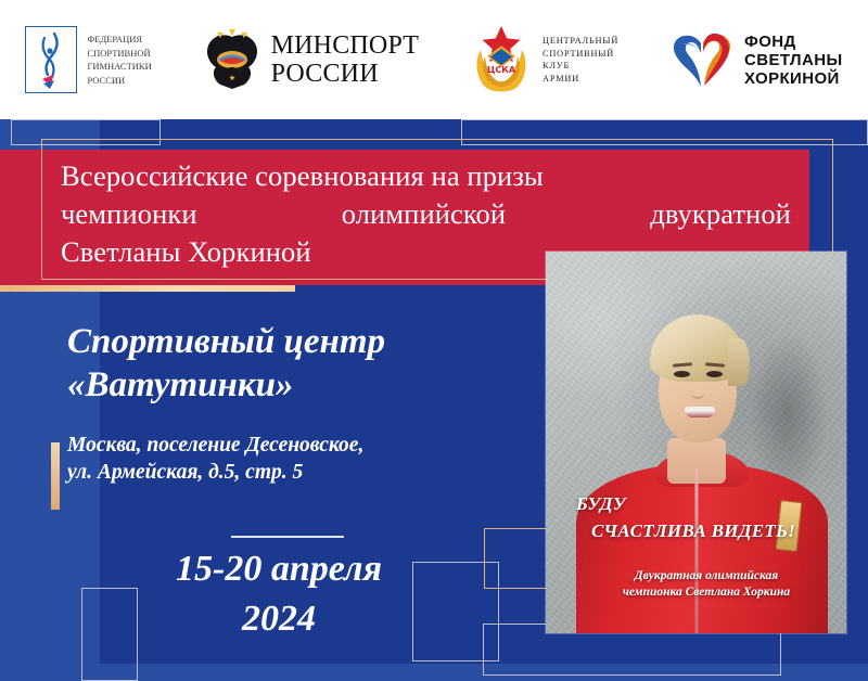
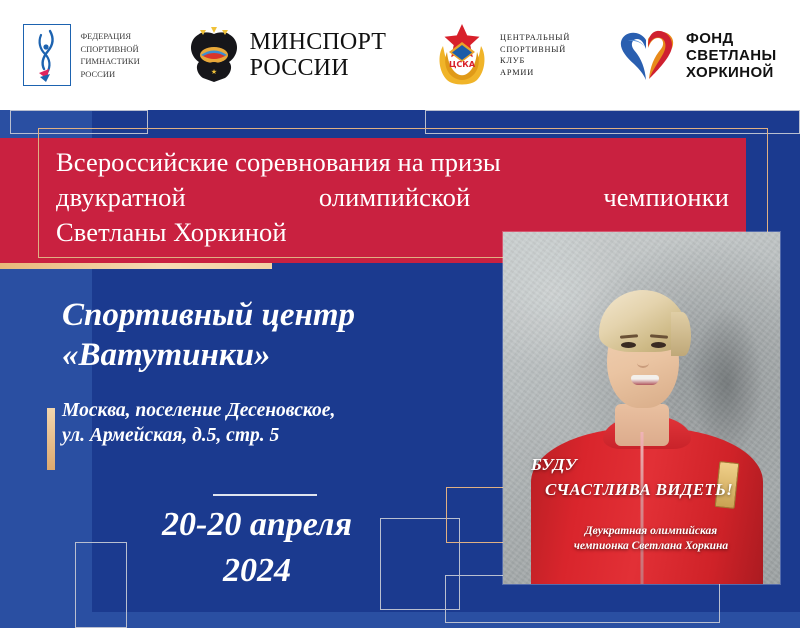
  ФЕДЕРАЦИЯ
  СПОРТИВНОЙ
  ГИМНАСТИКИ
  РОССИИ
  ★
  МИНСПОРТ
  РОССИИ
  ЦСКА
  ЦЕНТРАЛЬНЫЙ
  СПОРТИВНЫЙ
  КЛУБ
  АРМИИ
  ФОНД
  СВЕТЛАНЫ
  ХОРКИНОЙ
  Всероссийские соревнования на призы
- чемпионки
+ двукратной
  олимпийской
- двукратной
+ чемпионки
  Светланы Хоркиной
  Спортивный центр
  «Ватутинки»
  Москва, поселение Десеновское,
  ул. Армейская, д.5, стр. 5
- 15-20 апреля
+ 20-20 апреля
  2024
  БУДУ
  СЧАСТЛИВА ВИДЕТЬ!
  Двукратная олимпийская
  чемпионка Светлана Хоркина
